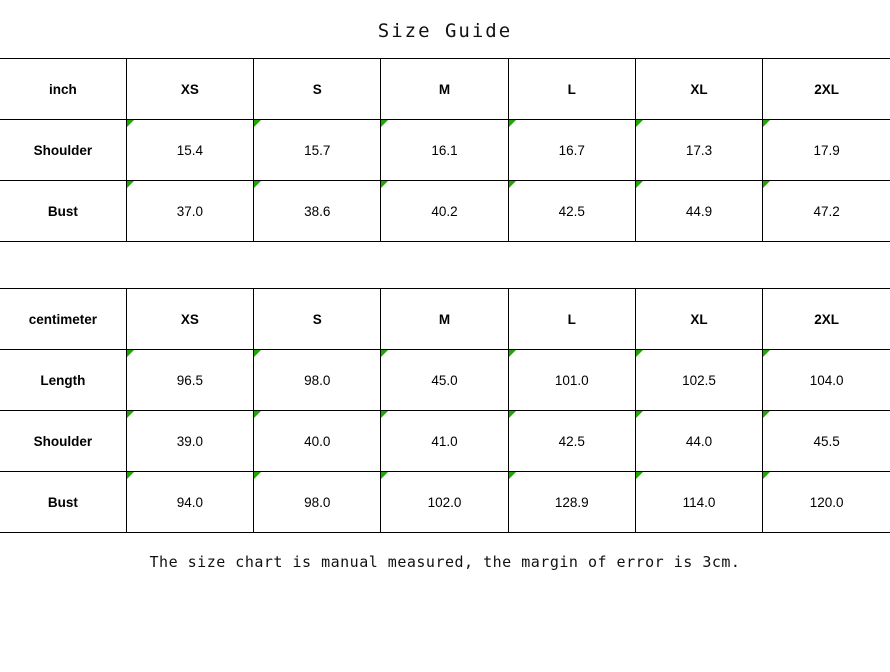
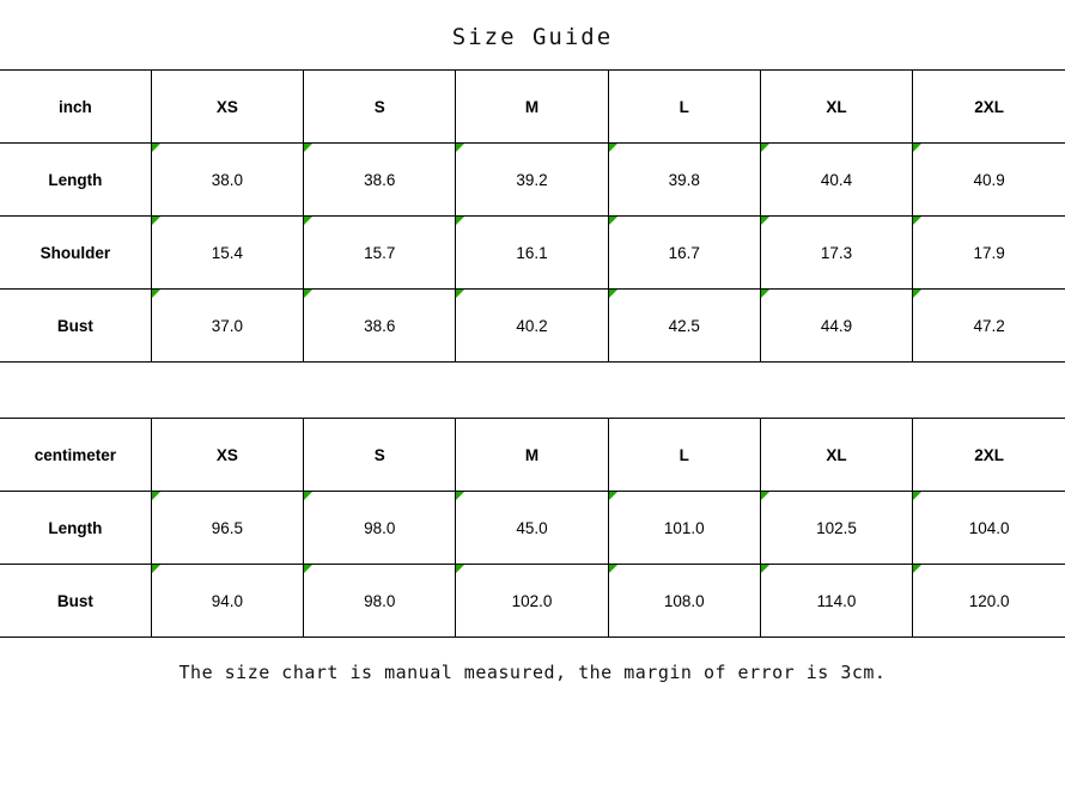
  Size Guide
  inch	XS	S	M	L	XL	2XL
+ Length	38.0	38.6	39.2	39.8	40.4	40.9
  Shoulder	15.4	15.7	16.1	16.7	17.3	17.9
  Bust	37.0	38.6	40.2	42.5	44.9	47.2
  centimeter	XS	S	M	L	XL	2XL
  Length	96.5	98.0	45.0	101.0	102.5	104.0
- Shoulder	39.0	40.0	41.0	42.5	44.0	45.5
- Bust	94.0	98.0	102.0	128.9	114.0	120.0
+ Bust	94.0	98.0	102.0	108.0	114.0	120.0
  The size chart is manual measured, the margin of error is 3cm.
